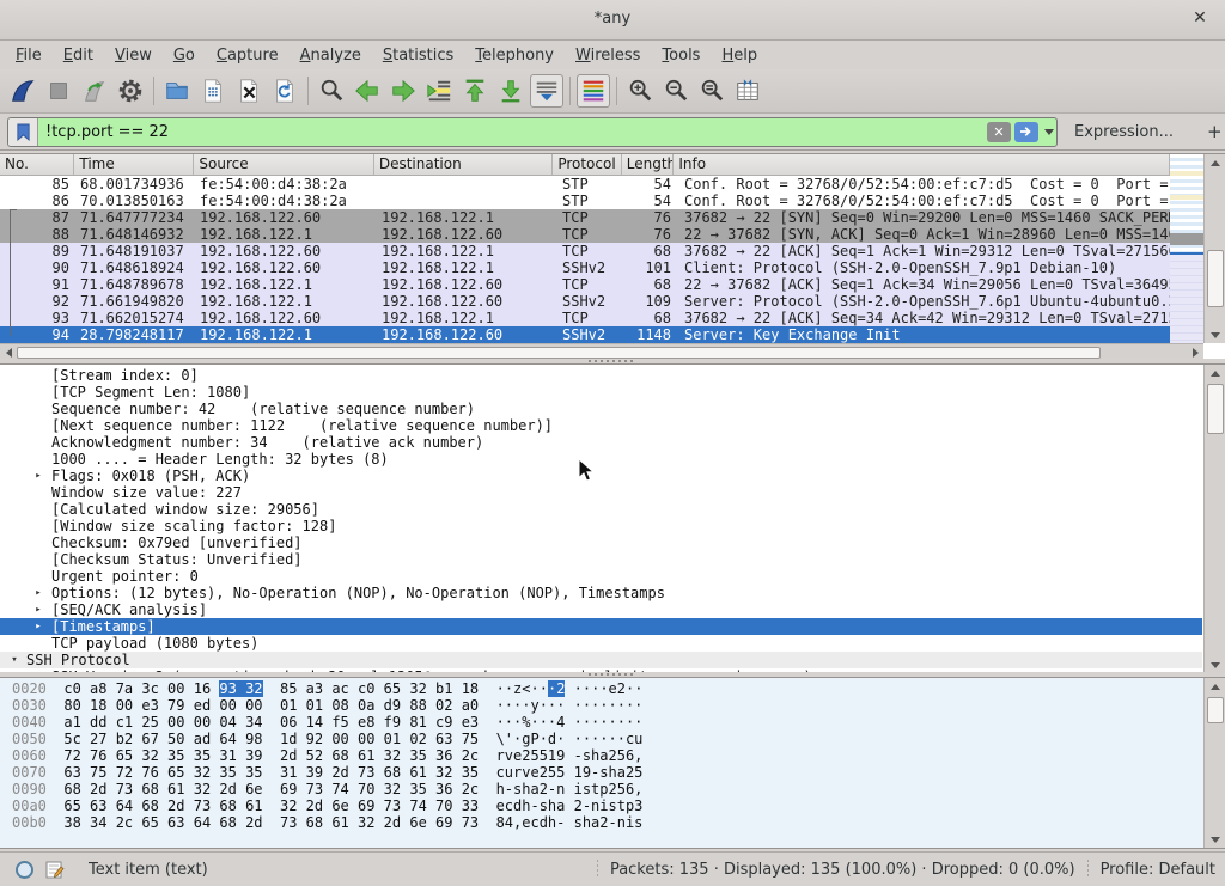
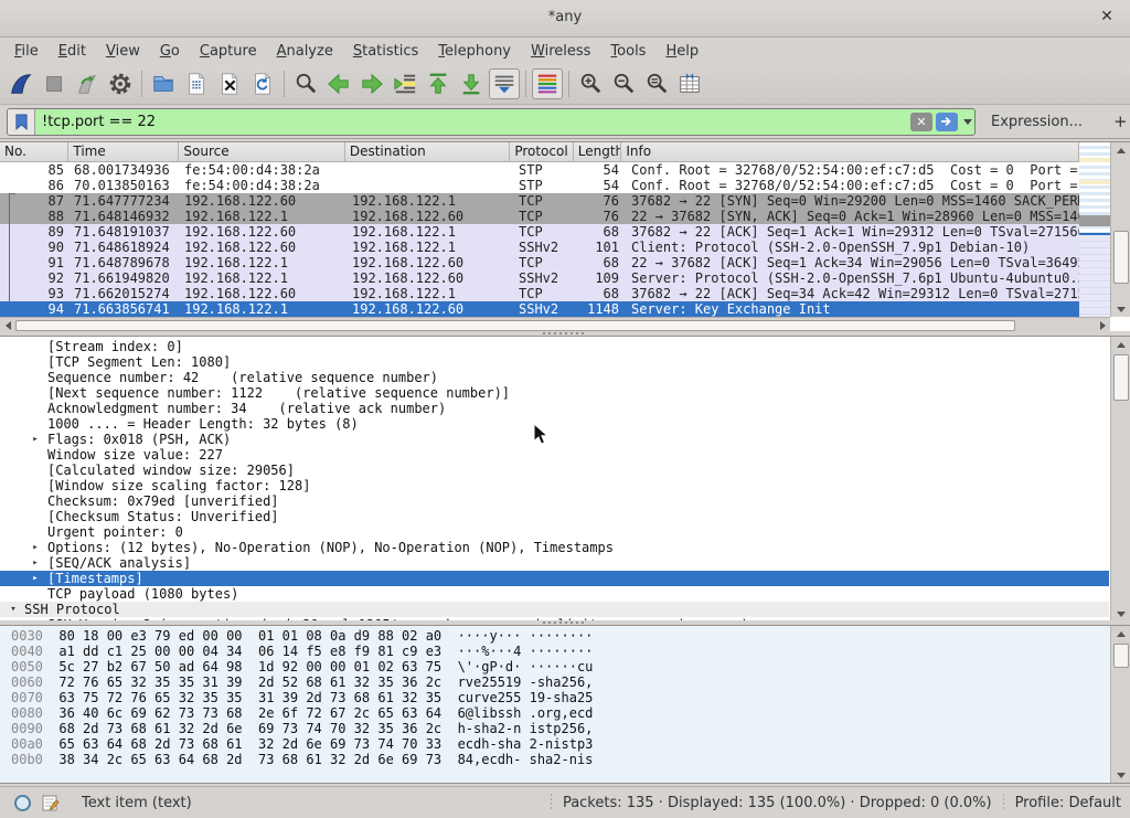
  *any
  ✕
  File
  Edit
  View
  Go
  Capture
  Analyze
  Statistics
  Telephony
  Wireless
  Tools
  Help
  !tcp.port == 22
  ✕
  Expression...
  +
  No.
  Time
  Source
  Destination
  Protocol
  Length
  Info
  85
  68.001734936
  fe:54:00:d4:38:2a
  STP
  54
  Conf. Root = 32768/0/52:54:00:ef:c7:d5 Cost = 0 Port =
  86
  70.013850163
  fe:54:00:d4:38:2a
  STP
  54
  Conf. Root = 32768/0/52:54:00:ef:c7:d5 Cost = 0 Port =
  87
  71.647777234
  192.168.122.60
  192.168.122.1
  TCP
  76
  37682 → 22 [SYN] Seq=0 Win=29200 Len=0 MSS=1460 SACK_PER
  88
  71.648146932
  192.168.122.1
  192.168.122.60
  TCP
  76
  22 → 37682 [SYN, ACK] Seq=0 Ack=1 Win=28960 Len=0 MSS=14
  89
  71.648191037
  192.168.122.60
  192.168.122.1
  TCP
  68
  37682 → 22 [ACK] Seq=1 Ack=1 Win=29312 Len=0 TSval=27156
  90
  71.648618924
  192.168.122.60
  192.168.122.1
  SSHv2
  101
  Client: Protocol (SSH-2.0-OpenSSH_7.9p1 Debian-10)
  91
  71.648789678
  192.168.122.1
  192.168.122.60
  TCP
  68
  22 → 37682 [ACK] Seq=1 Ack=34 Win=29056 Len=0 TSval=3649
  92
  71.661949820
  192.168.122.1
  192.168.122.60
  SSHv2
  109
  Server: Protocol (SSH-2.0-OpenSSH_7.6p1 Ubuntu-4ubuntu0.
  93
  71.662015274
  192.168.122.60
  192.168.122.1
  TCP
  68
  37682 → 22 [ACK] Seq=34 Ack=42 Win=29312 Len=0 TSval=271
  94
- 28.798248117
+ 71.663856741
  192.168.122.1
  192.168.122.60
  SSHv2
  1148
  Server: Key Exchange Init
  [Stream index: 0]
  [TCP Segment Len: 1080]
  Sequence number: 42 (relative sequence number)
  [Next sequence number: 1122 (relative sequence number)]
  Acknowledgment number: 34 (relative ack number)
  1000 .... = Header Length: 32 bytes (8)
  ▸
  Flags: 0x018 (PSH, ACK)
  Window size value: 227
  [Calculated window size: 29056]
  [Window size scaling factor: 128]
  Checksum: 0x79ed [unverified]
  [Checksum Status: Unverified]
  Urgent pointer: 0
  ▸
  Options: (12 bytes), No-Operation (NOP), No-Operation (NOP), Timestamps
  ▸
  [SEQ/ACK analysis]
  ▸
  [Timestamps]
  TCP payload (1080 bytes)
  ▾
  SSH Protocol
- 0020 c0 a8 7a 3c 00 16 93 32 85 a3 ac c0 65 32 b1 18 ··z<···2 ····e2··
  0030 80 18 00 e3 79 ed 00 00 01 01 08 0a d9 88 02 a0 ····y··· ········
  0040 a1 dd c1 25 00 00 04 34 06 14 f5 e8 f9 81 c9 e3 ···%···4 ········
  0050 5c 27 b2 67 50 ad 64 98 1d 92 00 00 01 02 63 75 \'·gP·d· ······cu
  0060 72 76 65 32 35 35 31 39 2d 52 68 61 32 35 36 2c rve25519 -sha256,
  0070 63 75 72 76 65 32 35 35 31 39 2d 73 68 61 32 35 curve255 19-sha25
+ 0080 36 40 6c 69 62 73 73 68 2e 6f 72 67 2c 65 63 64 6@libssh .org,ecd
  0090 68 2d 73 68 61 32 2d 6e 69 73 74 70 32 35 36 2c h-sha2-n istp256,
  00a0 65 63 64 68 2d 73 68 61 32 2d 6e 69 73 74 70 33 ecdh-sha 2-nistp3
  00b0 38 34 2c 65 63 64 68 2d 73 68 61 32 2d 6e 69 73 84,ecdh- sha2-nis
  Text item (text)
  Packets: 135 · Displayed: 135 (100.0%) · Dropped: 0 (0.0%)
  Profile: Default
